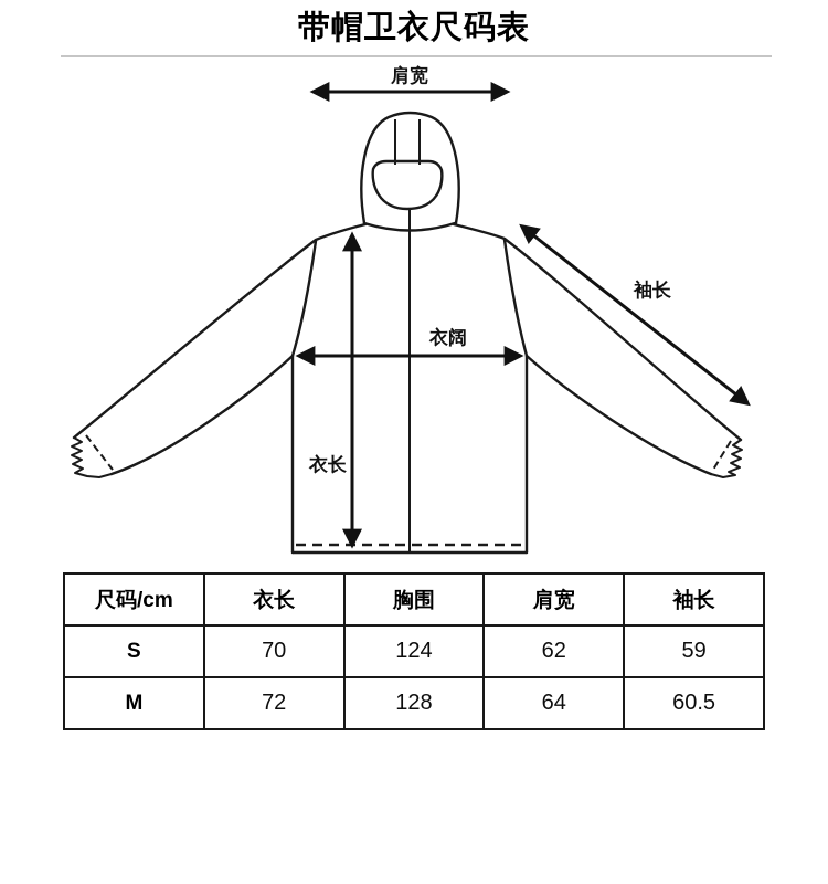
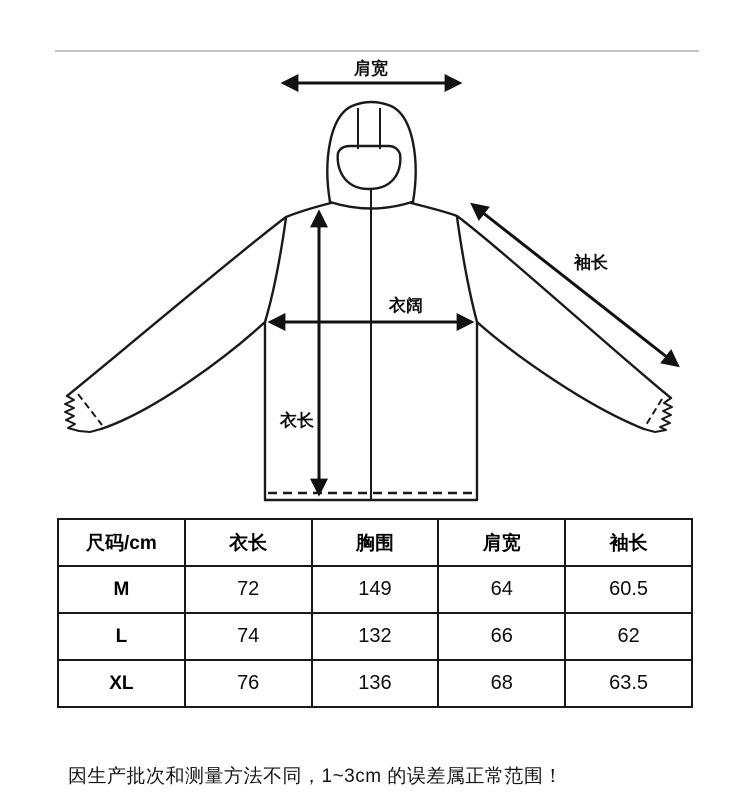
- 带帽卫衣尺码表
  肩宽
  袖长
  衣阔
  衣长
  尺码/cm	衣长	胸围	肩宽	袖长
- S	70	124	62	59
- M	72	128	64	60.5
+ M	72	149	64	60.5
+ L	74	132	66	62
+ XL	76	136	68	63.5
+ 因生产批次和测量方法不同，1~3cm 的误差属正常范围！
